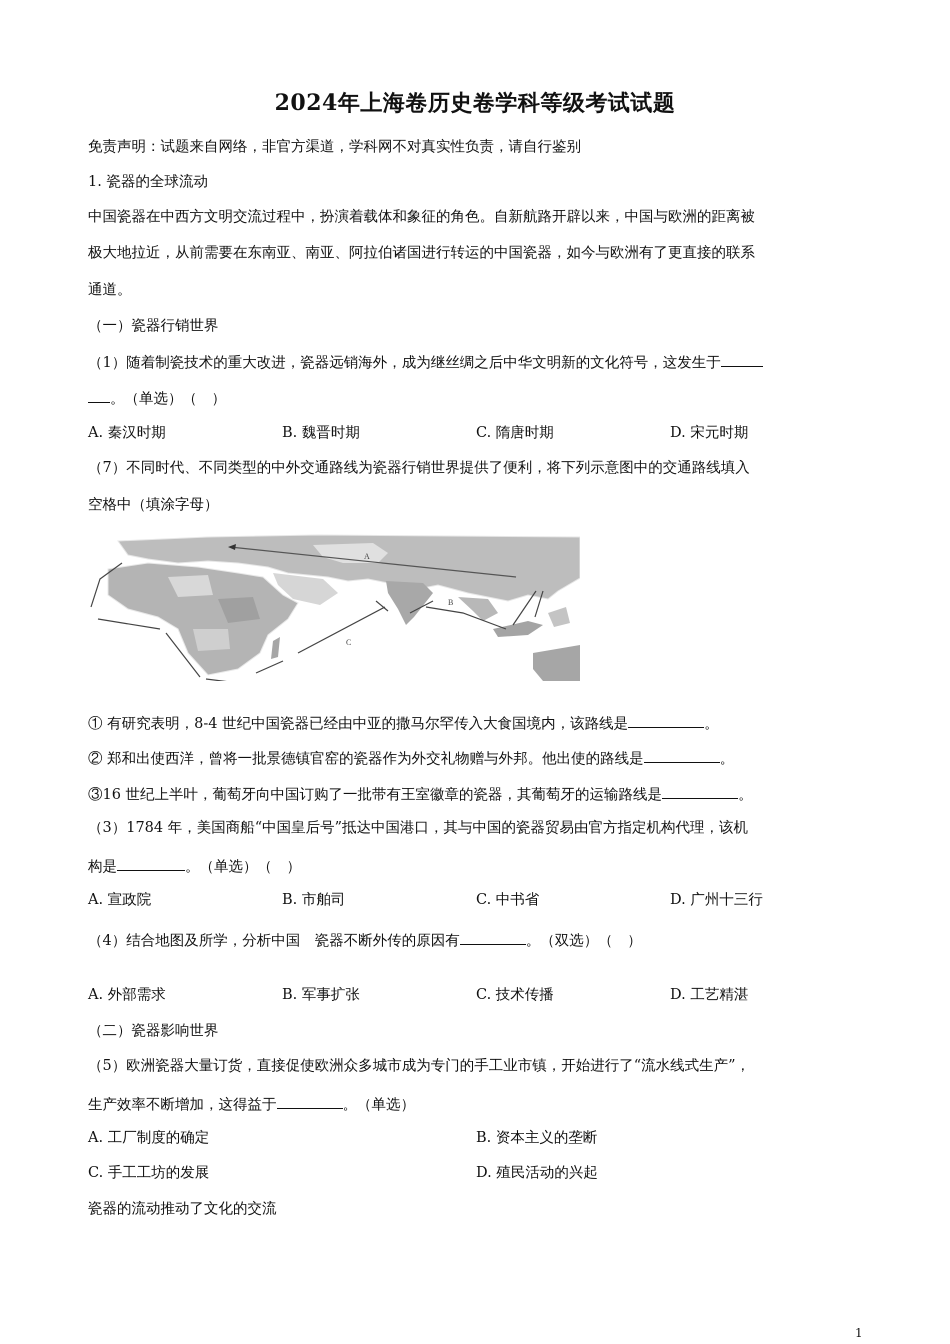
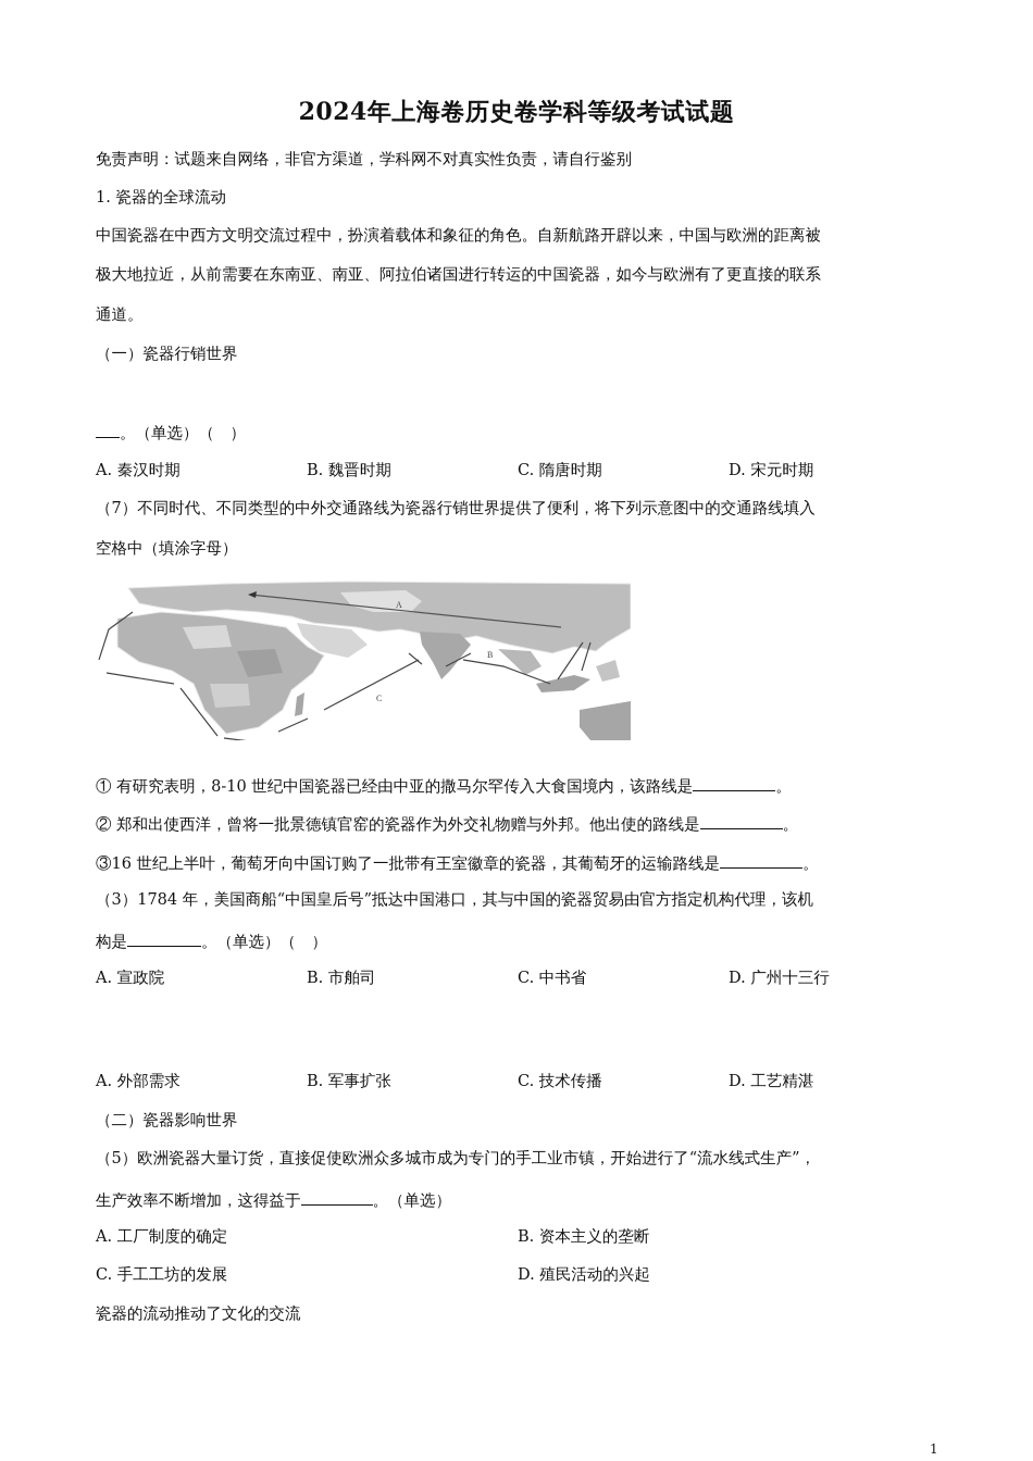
  2024年上海卷历史卷学科等级考试试题
  免责声明：试题来自网络，非官方渠道，学科网不对真实性负责，请自行鉴别
  1. 瓷器的全球流动
  中国瓷器在中西方文明交流过程中，扮演着载体和象征的角色。自新航路开辟以来，中国与欧洲的距离被
  极大地拉近，从前需要在东南亚、南亚、阿拉伯诸国进行转运的中国瓷器，如今与欧洲有了更直接的联系
  通道。
  （一）瓷器行销世界
- （1）随着制瓷技术的重大改进，瓷器远销海外，成为继丝绸之后中华文明新的文化符号，这发生于
  。（单选）（ ）
  A. 秦汉时期
  B. 魏晋时期
  C. 隋唐时期
  D. 宋元时期
  （7）不同时代、不同类型的中外交通路线为瓷器行销世界提供了便利，将下列示意图中的交通路线填入
  空格中（填涂字母）
  A
  B
  C
- ① 有研究表明，8-4 世纪中国瓷器已经由中亚的撒马尔罕传入大食国境内，该路线是 。
+ ① 有研究表明，8-10 世纪中国瓷器已经由中亚的撒马尔罕传入大食国境内，该路线是 。
  ② 郑和出使西洋，曾将一批景德镇官窑的瓷器作为外交礼物赠与外邦。他出使的路线是 。
  ③16 世纪上半叶，葡萄牙向中国订购了一批带有王室徽章的瓷器，其葡萄牙的运输路线是 。
  （3）1784 年，美国商船“中国皇后号”抵达中国港口，其与中国的瓷器贸易由官方指定机构代理，该机
  构是 。（单选）（ ）
  A. 宣政院
  B. 市舶司
  C. 中书省
  D. 广州十三行
- （4）结合地图及所学，分析中国 瓷器不断外传的原因有 。（双选）（ ）
  A. 外部需求
  B. 军事扩张
  C. 技术传播
  D. 工艺精湛
  （二）瓷器影响世界
  （5）欧洲瓷器大量订货，直接促使欧洲众多城市成为专门的手工业市镇，开始进行了“流水线式生产”，
  生产效率不断增加，这得益于 。（单选）
  A. 工厂制度的确定
  B. 资本主义的垄断
  C. 手工工坊的发展
  D. 殖民活动的兴起
  瓷器的流动推动了文化的交流
  1
